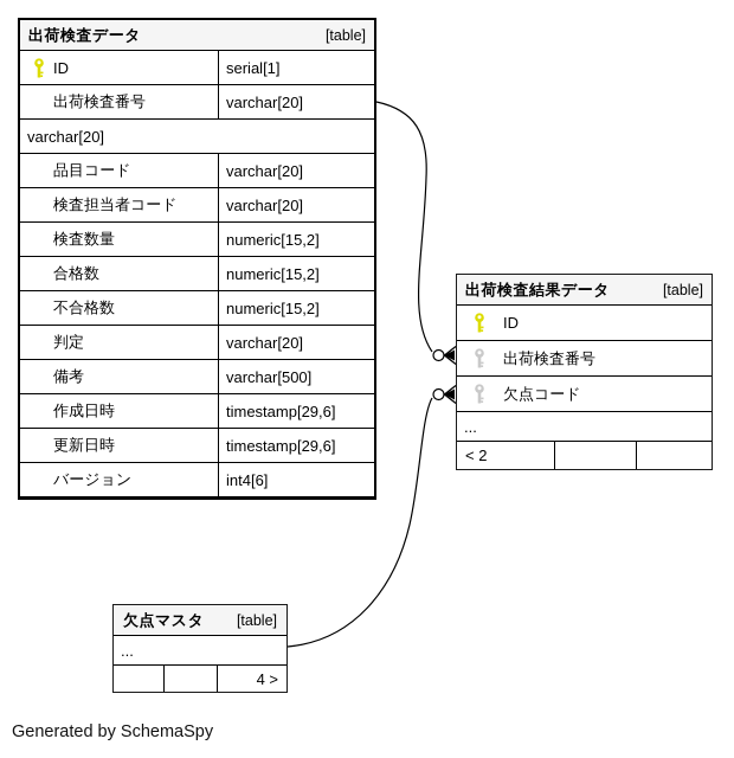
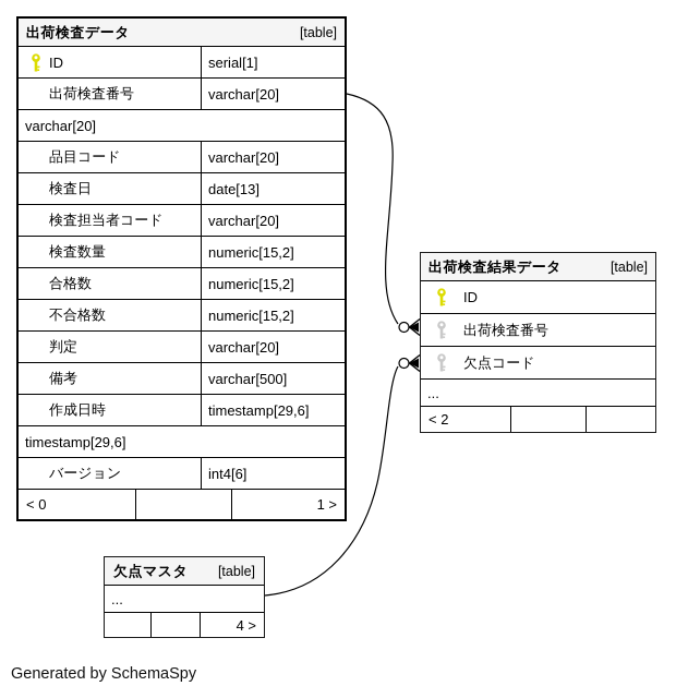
  出荷検査データ
  [table]
  ID
  serial[1]
  出荷検査番号
  varchar[20]
  varchar[20]
  品目コード
  varchar[20]
+ 検査日
+ date[13]
  検査担当者コード
  varchar[20]
  検査数量
  numeric[15,2]
  合格数
  numeric[15,2]
  不合格数
  numeric[15,2]
  判定
  varchar[20]
  備考
  varchar[500]
  作成日時
  timestamp[29,6]
- 更新日時
  timestamp[29,6]
  バージョン
  int4[6]
+ < 0
+ 1 >
  出荷検査結果データ
  [table]
  ID
  出荷検査番号
  欠点コード
  ...
  < 2
  欠点マスタ
  [table]
  ...
  4 >
  Generated by SchemaSpy
